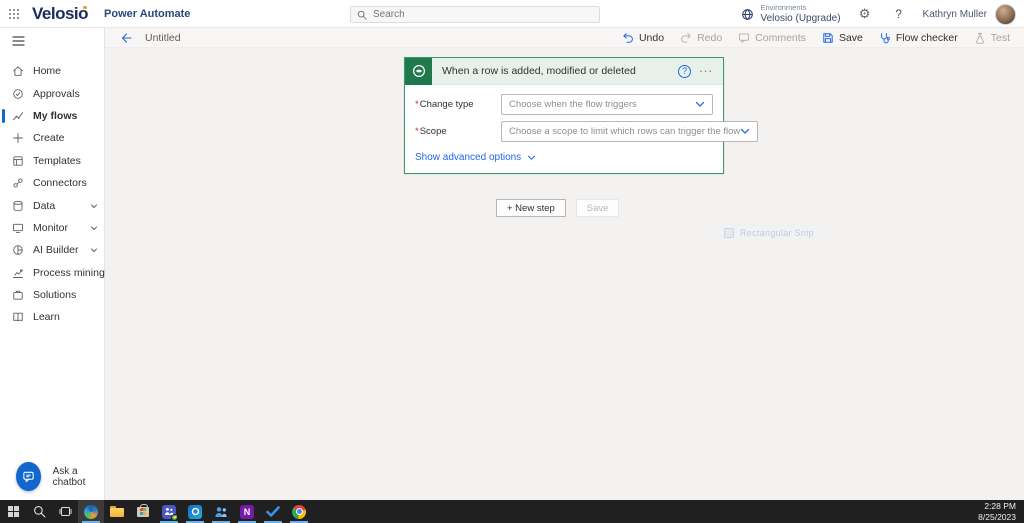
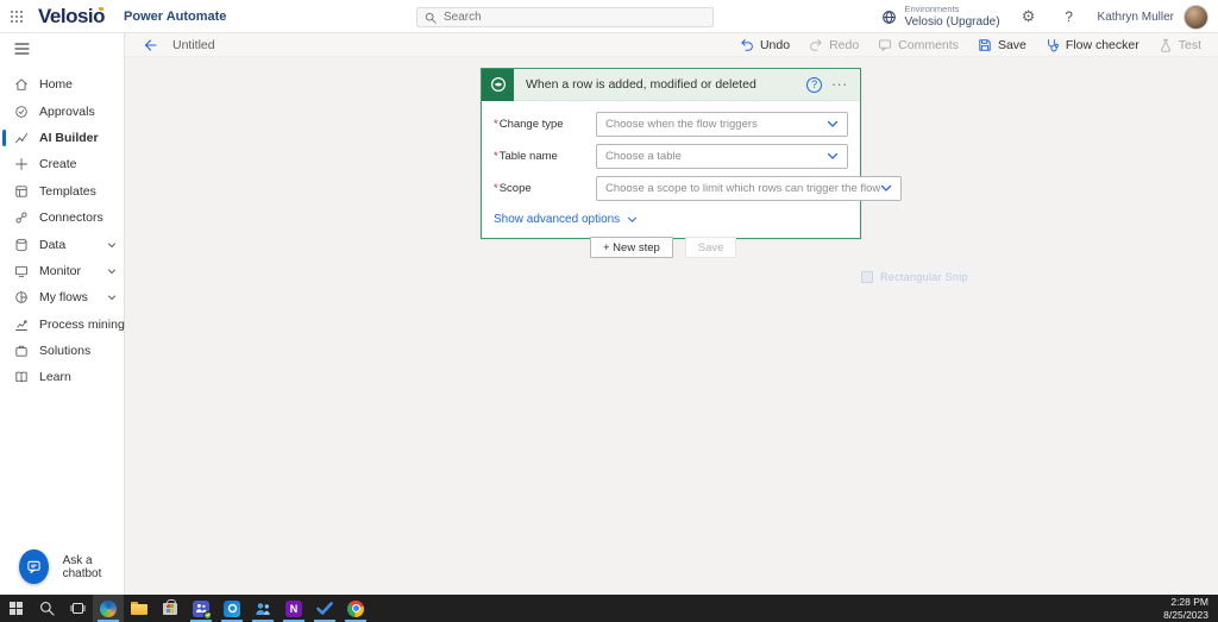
  Velosio
  Power Automate
  Search
  Environments
  Velosio (Upgrade)
  ⚙
  ?
  Kathryn Muller
  Home
  Approvals
- My flows
+ AI Builder
  Create
  Templates
  Connectors
  Data
  Monitor
- AI Builder
+ My flows
  Process mining
  Solutions
  Learn
  Ask a chatbot
  Untitled
  Undo
  Redo
  Comments
  Save
  Flow checker
  Test
  When a row is added, modified or deleted
  ?
  ...
  *Change type
  Choose when the flow triggers
+ *Table name
+ Choose a table
  *Scope
  Choose a scope to limit which rows can trigger the flow
  Show advanced options
  + New step
  Save
  Rectangular Snip
  N
  2:28 PM
  8/25/2023
